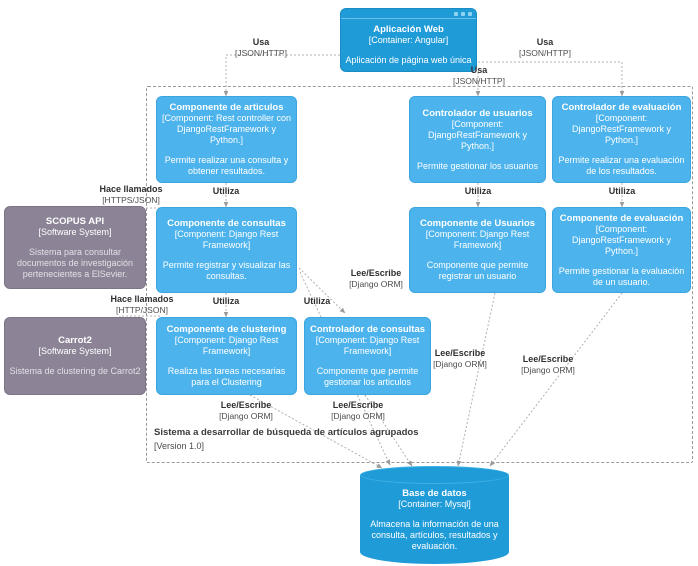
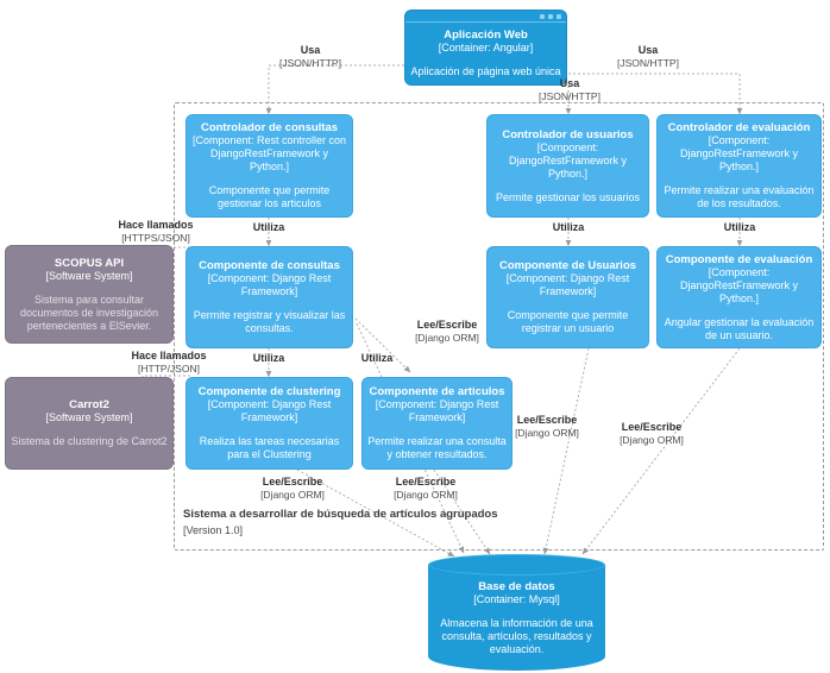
  Sistema a desarrollar de búsqueda de artículos agrupados
  [Version 1.0]
  Aplicación Web
  [Container: Angular]
  Aplicación de página web única
- Componente de articulos
+ Controlador de consultas
  [Component: Rest controller con DjangoRestFramework y Python.]
- Permite realizar una consulta y obtener resultados.
+ Componente que permite gestionar los articulos
  Controlador de usuarios
  [Component: DjangoRestFramework y Python.]
  Permite gestionar los usuarios
  Controlador de evaluación
  [Component: DjangoRestFramework y Python.]
  Permite realizar una evaluación de los resultados.
  Componente de consultas
  [Component: Django Rest Framework]
  Permite registrar y visualizar las consultas.
  Componente de Usuarios
  [Component: Django Rest Framework]
  Componente que permite registrar un usuario
  Componente de evaluación
  [Component: DjangoRestFramework y Python.]
- Permite gestionar la evaluación de un usuario.
+ Angular gestionar la evaluación de un usuario.
  Componente de clustering
  [Component: Django Rest Framework]
  Realiza las tareas necesarias para el Clustering
- Controlador de consultas
+ Componente de articulos
  [Component: Django Rest Framework]
- Componente que permite gestionar los articulos
+ Permite realizar una consulta y obtener resultados.
  SCOPUS API
  [Software System]
  Sistema para consultar documentos de investigación pertenecientes a ElSevier.
  Carrot2
  [Software System]
  Sistema de clustering de Carrot2
  Base de datos
  [Container: Mysql]
  Almacena la información de una consulta, artículos, resultados y evaluación.
  Usa
  [JSON/HTTP]
  Usa
  [JSON/HTTP]
  Usa
  [JSON/HTTP]
  Utiliza
  Utiliza
  Utiliza
  Utiliza
  Utiliza
  Hace llamados
  [HTTPS/JSON]
  Hace llamados
  [HTTP/JSON]
  Lee/Escribe
  [Django ORM]
  Lee/Escribe
  [Django ORM]
  Lee/Escribe
  [Django ORM]
  Lee/Escribe
  [Django ORM]
  Lee/Escribe
  [Django ORM]
